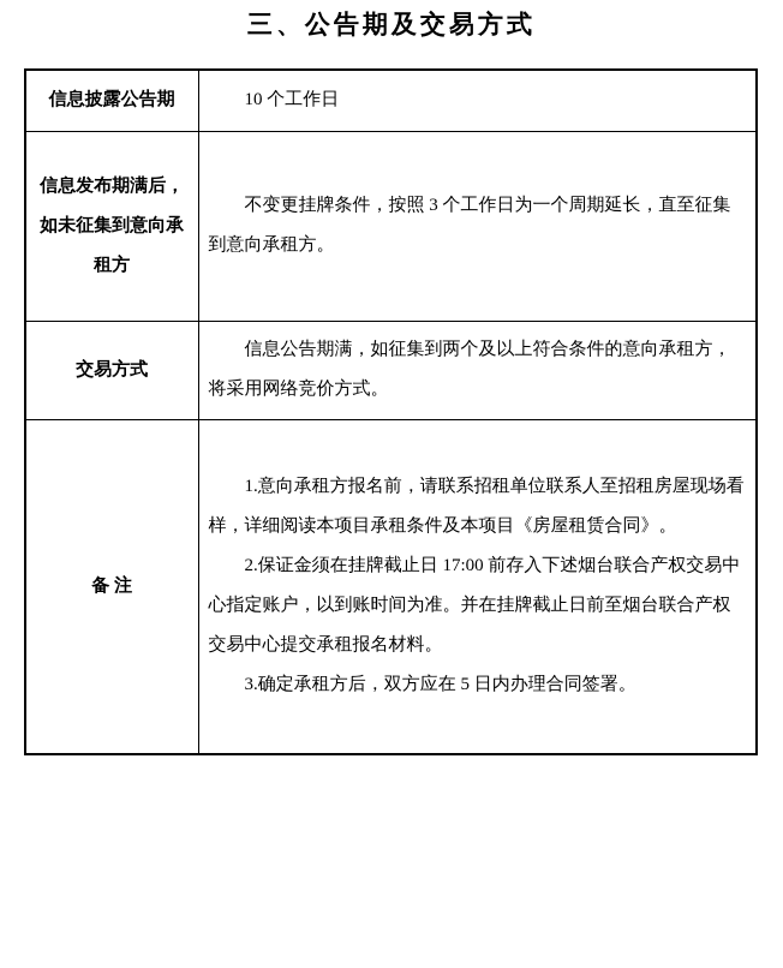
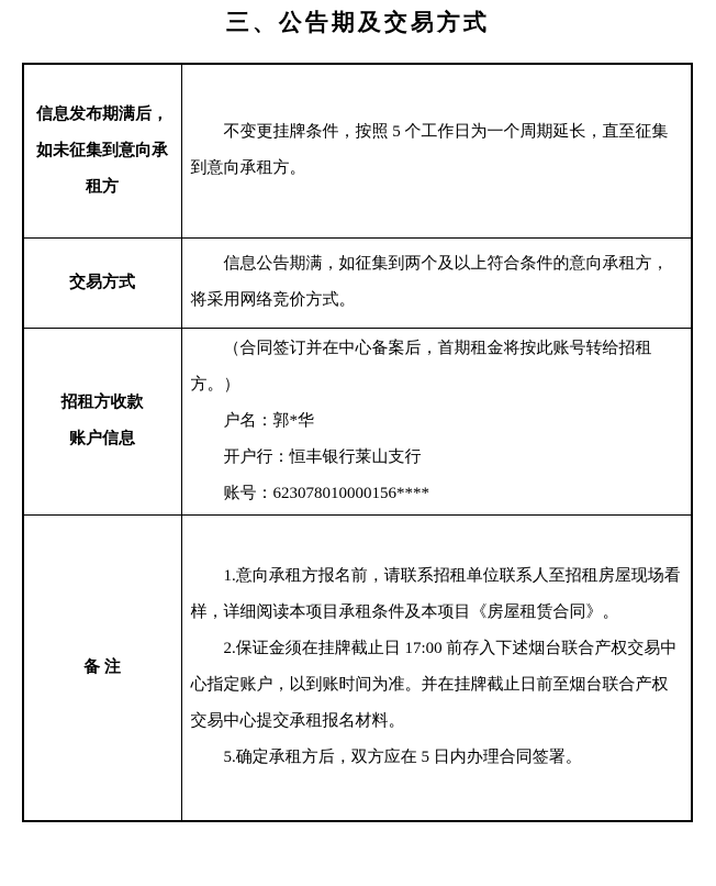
  三、公告期及交易方式
- 信息披露公告期	10 个工作日
- 信息发布期满后， 如未征集到意向承 租方	不变更挂牌条件，按照 3 个工作日为一个周期延长，直至征集到意向承租方。
+ 信息发布期满后， 如未征集到意向承 租方	不变更挂牌条件，按照 5 个工作日为一个周期延长，直至征集到意向承租方。
  交易方式	信息公告期满，如征集到两个及以上符合条件的意向承租方，将采用网络竞价方式。
+ 招租方收款 账户信息	（合同签订并在中心备案后，首期租金将按此账号转给招租方。） 户名：郭*华 开户行：恒丰银行莱山支行 账号：623078010000156****
- 备 注	1.意向承租方报名前，请联系招租单位联系人至招租房屋现场看样，详细阅读本项目承租条件及本项目《房屋租赁合同》。 2.保证金须在挂牌截止日 17:00 前存入下述烟台联合产权交易中心指定账户，以到账时间为准。并在挂牌截止日前至烟台联合产权交易中心提交承租报名材料。 3.确定承租方后，双方应在 5 日内办理合同签署。
+ 备 注	1.意向承租方报名前，请联系招租单位联系人至招租房屋现场看样，详细阅读本项目承租条件及本项目《房屋租赁合同》。 2.保证金须在挂牌截止日 17:00 前存入下述烟台联合产权交易中心指定账户，以到账时间为准。并在挂牌截止日前至烟台联合产权交易中心提交承租报名材料。 5.确定承租方后，双方应在 5 日内办理合同签署。
